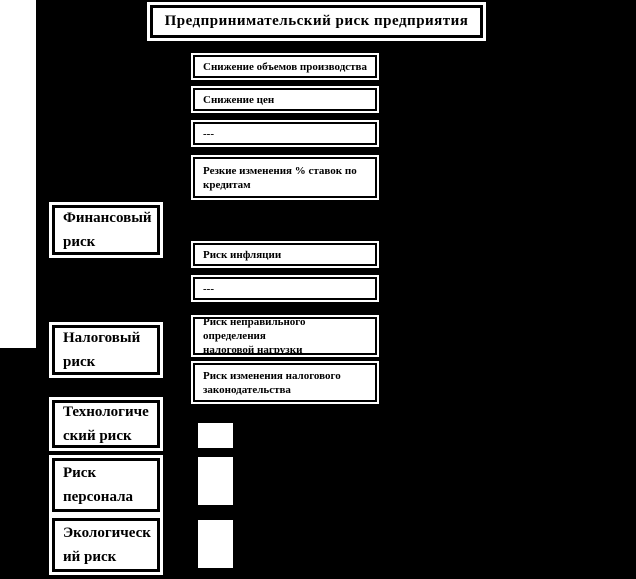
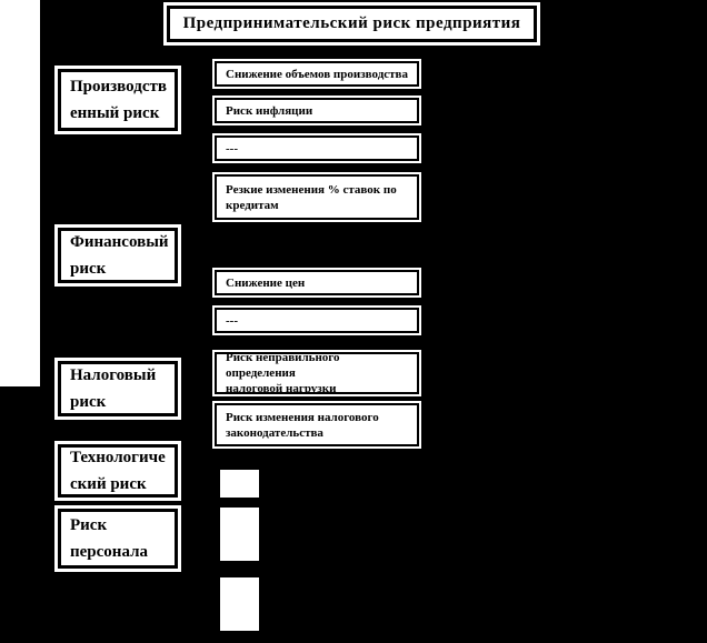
  Предпринимательский риск предприятия
+ Производств
+ енный риск
  Финансовый
  риск
  Налоговый
  риск
  Технологиче
  ский риск
  Риск
  персонала
- Экологическ
- ий риск
  Снижение объемов производства
- Снижение цен
+ Риск инфляции
  ---
  Резкие изменения % ставок по
  кредитам
- Риск инфляции
+ Снижение цен
  ---
  Риск неправильного определения
  налоговой нагрузки
  Риск изменения налогового
  законодательства
